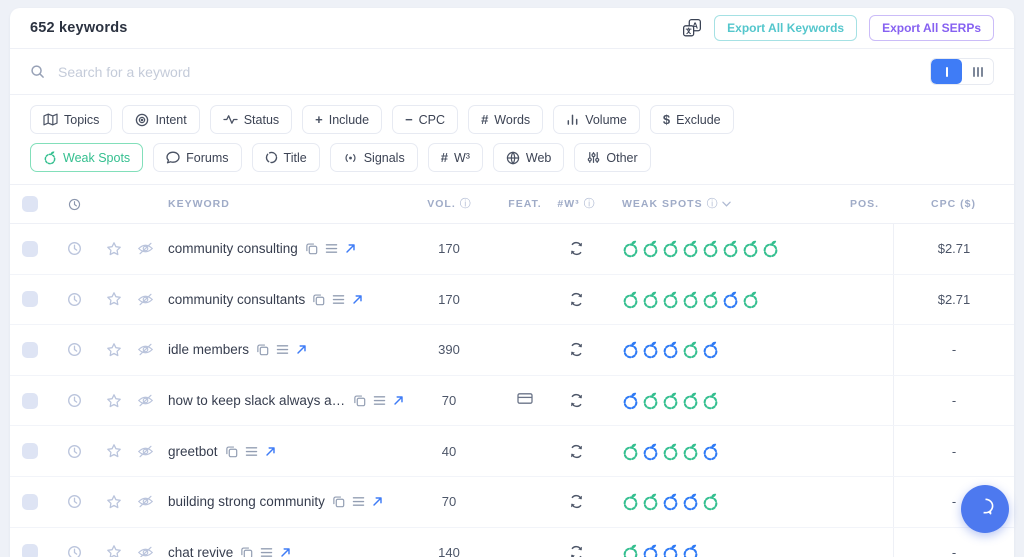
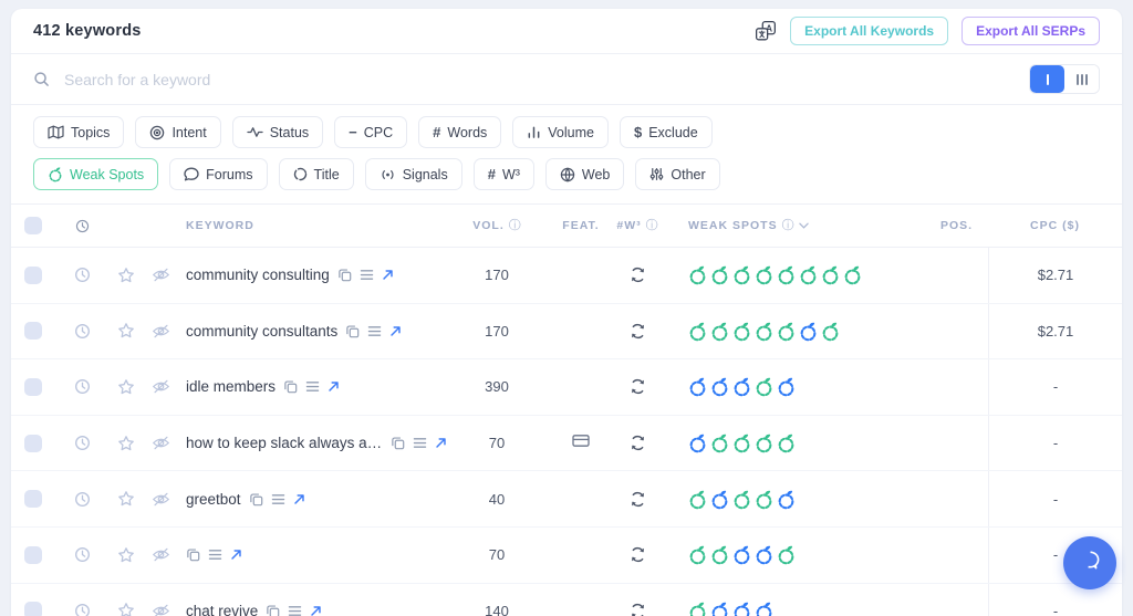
- 652 keywords
+ 412 keywords
  A
  Export All Keywords
  Export All SERPs
  Search for a keyword
  Topics
  Intent
  Status
- +
- Include
  −
  CPC
  #
  Words
  Volume
  $
  Exclude
  Weak Spots
  Forums
  Title
  Signals
  #
  W³
  Web
  Other
  KEYWORD
  VOL.
  ⓘ
  FEAT.
  #W³
  ⓘ
  WEAK SPOTS
  ⓘ
  POS.
  CPC ($)
  community consulting
  170
  $2.71
  community consultants
  170
  $2.71
  idle members
  390
  -
  how to keep slack always acti
  70
  -
  greetbot
  40
  -
- building strong community
  70
  -
  chat revive
  140
  -
